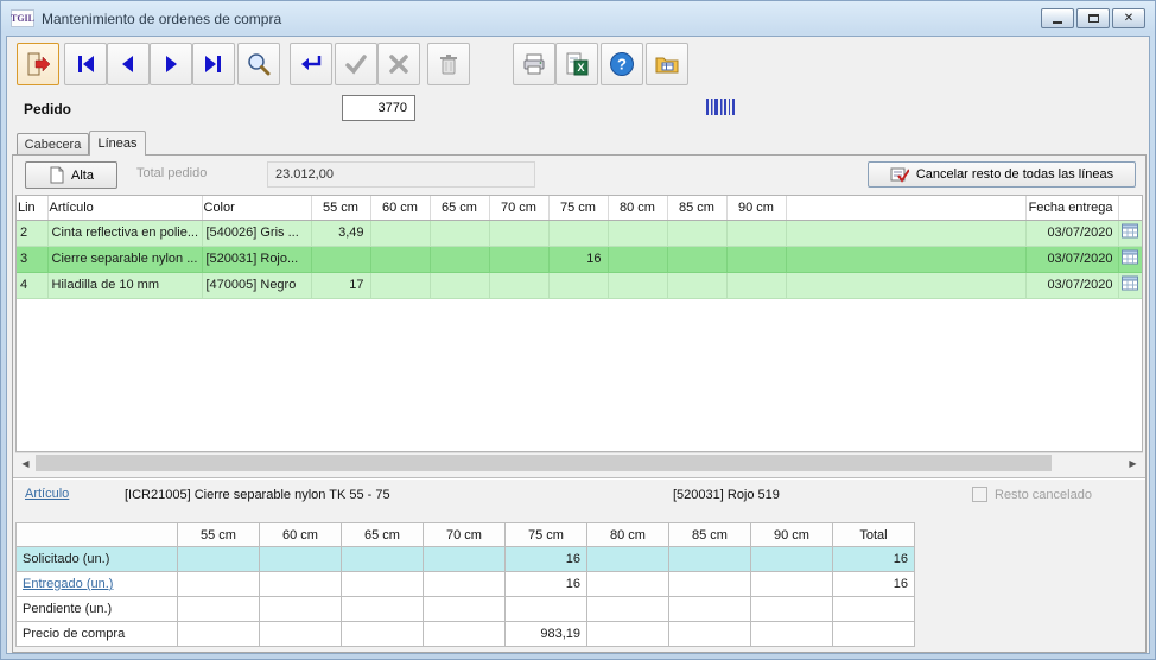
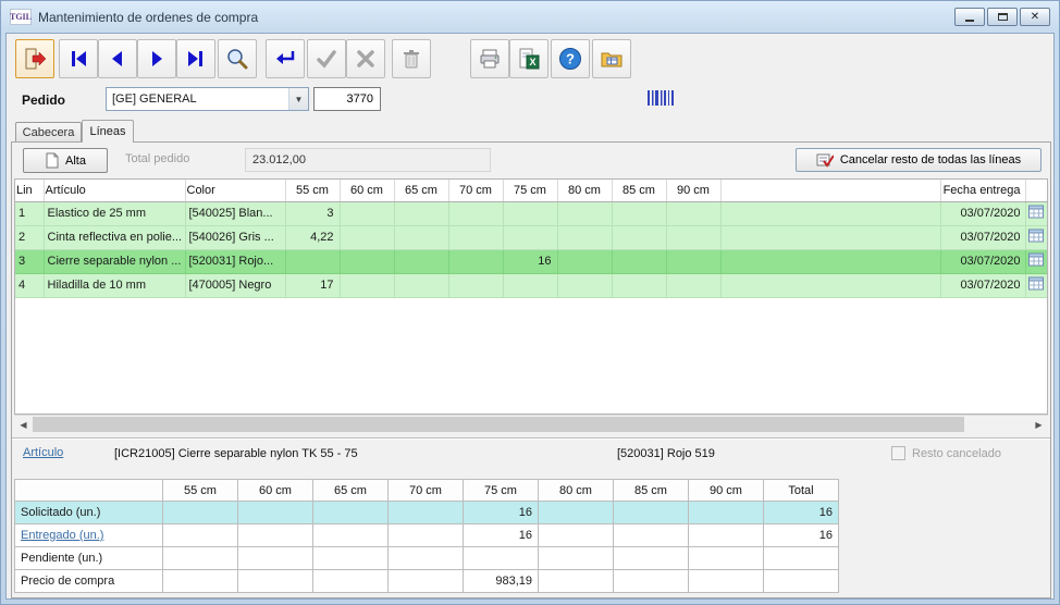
  TGIL
  Mantenimiento de ordenes de compra
  ✕
  X
  ?
  Pedido
+ [GE] GENERAL
+ ▼
  3770
  Cabecera
  Líneas
  Alta
  Total pedido
  23.012,00
  Cancelar resto de todas las líneas
  Lin	Artículo	Color	55 cm	60 cm	65 cm	70 cm	75 cm	80 cm	85 cm	90 cm		Fecha entrega
+ 1	Elastico de 25 mm	[540025] Blan...	3									03/07/2020
- 2	Cinta reflectiva en polie...	[540026] Gris ...	3,49									03/07/2020
+ 2	Cinta reflectiva en polie...	[540026] Gris ...	4,22									03/07/2020
  3	Cierre separable nylon ...	[520031] Rojo...					16					03/07/2020
  4	Hiladilla de 10 mm	[470005] Negro	17									03/07/2020
  ◀
  ▶
  Artículo
  [ICR21005] Cierre separable nylon TK 55 - 75
  [520031] Rojo 519
  Resto cancelado
  	55 cm	60 cm	65 cm	70 cm	75 cm	80 cm	85 cm	90 cm	Total
  Solicitado (un.)					16				16
  Entregado (un.)					16				16
  Pendiente (un.)
  Precio de compra					983,19
